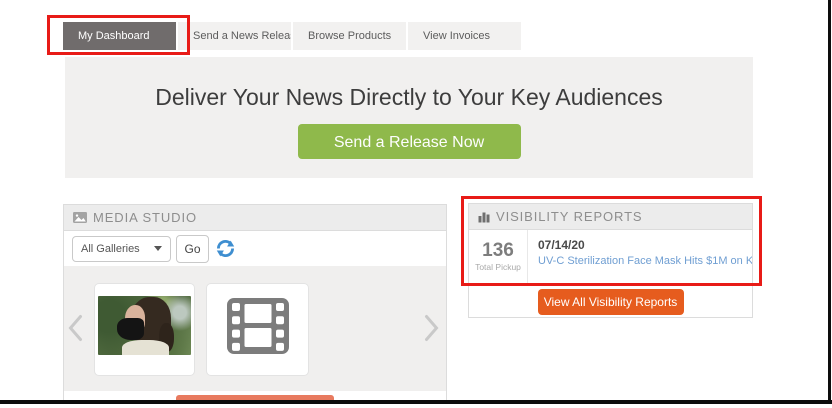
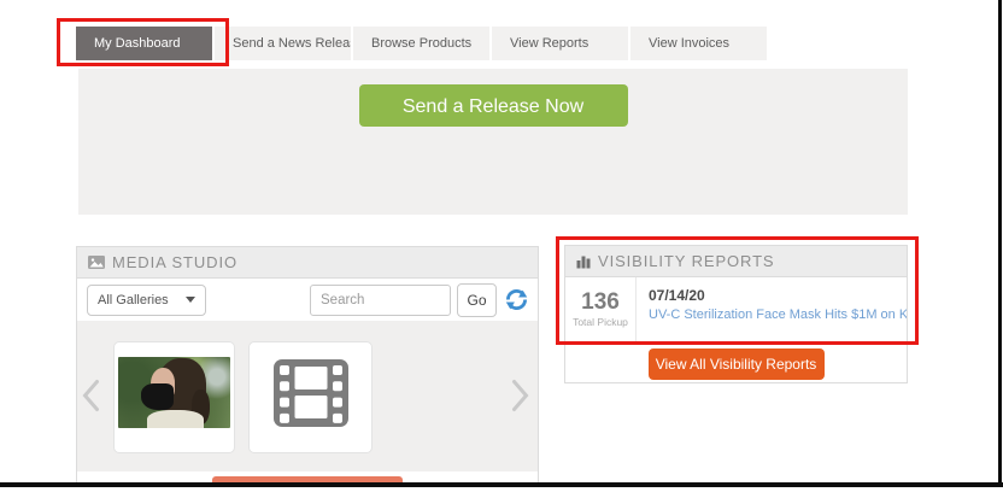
  My Dashboard
  Send a News Relea
  Browse Products
+ View Reports
  View Invoices
- Deliver Your News Directly to Your Key Audiences
  Send a Release Now
  MEDIA STUDIO
  All Galleries
+ Search
  Go
  VISIBILITY REPORTS
  136
  Total Pickup
  07/14/20
  UV-C Sterilization Face Mask Hits $1M on
  View All Visibility Reports
